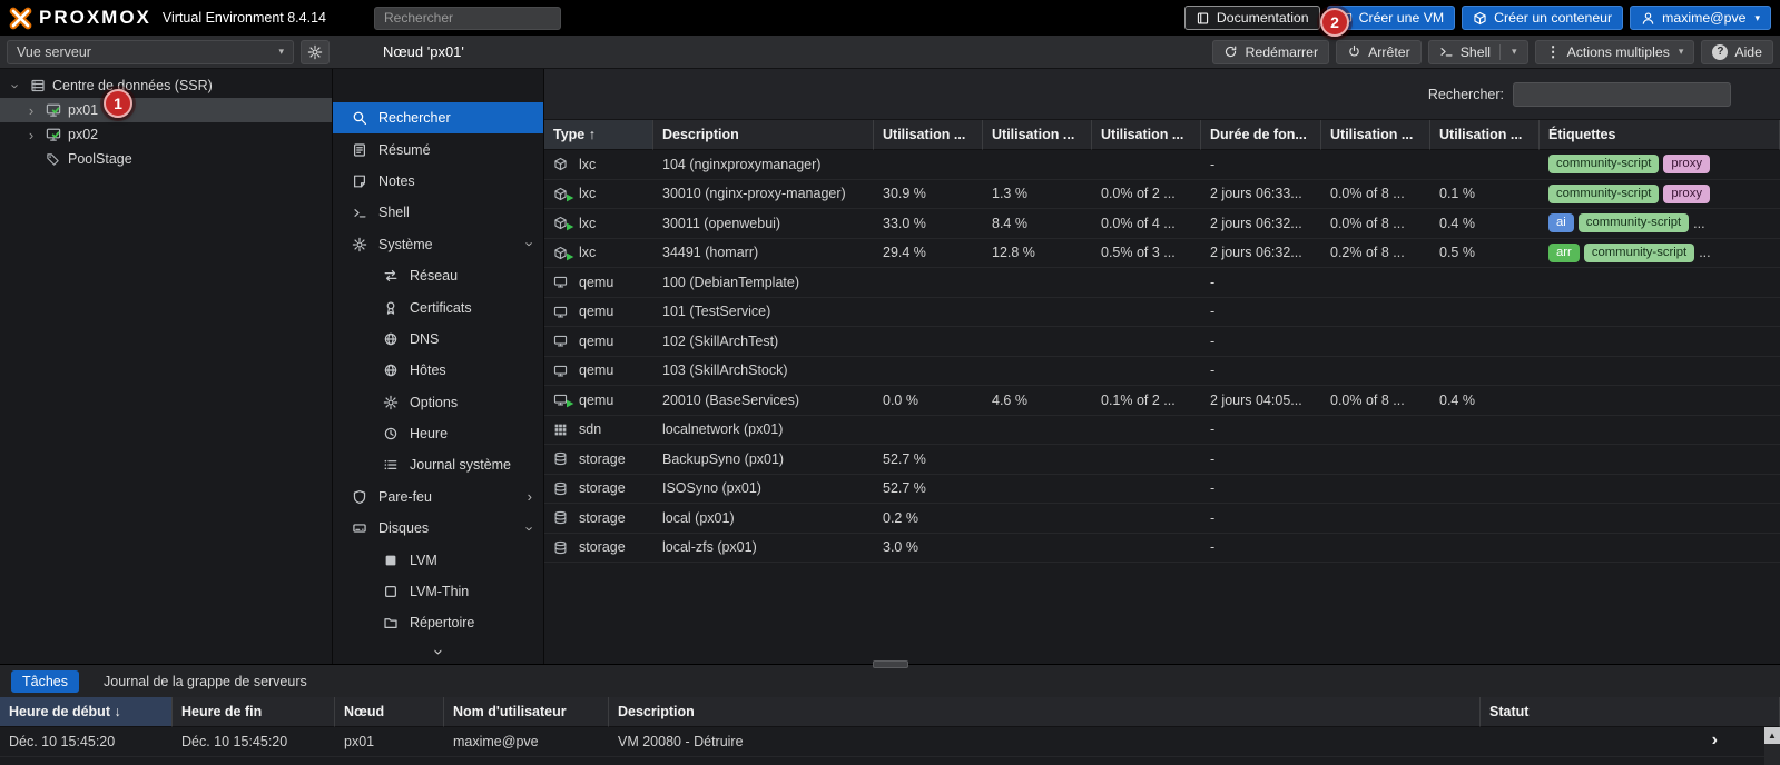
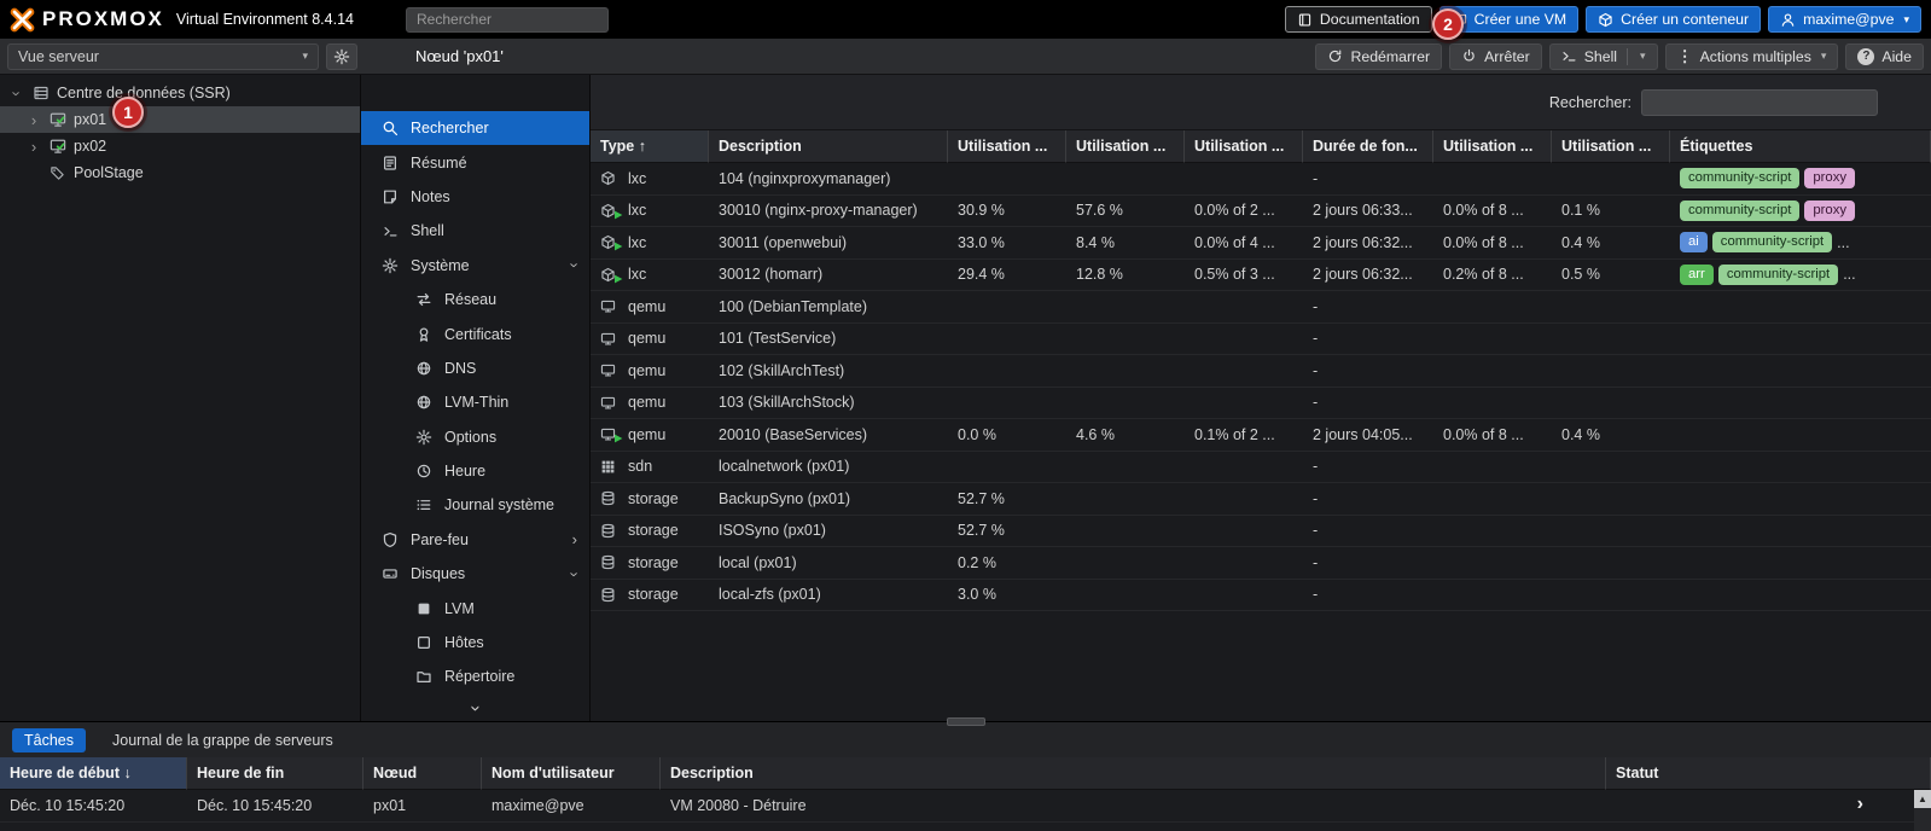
  PROXMOX
  Virtual Environment 8.4.14
  Rechercher
  Documentation
  Créer une VM
  Créer un conteneur
  maxime@pve
  ▾
  Vue serveur
  ▾
  Nœud 'px01'
  Redémarrer
  Arrêter
  Shell
  ▾
  ⋮
  Actions multiples
  ▾
  ?
  Aide
  Centre de données (SSR)
  ›
  px01
  ›
  px02
  PoolStage
  Rechercher
  Résumé
  Notes
  Shell
  Système
  Réseau
  Certificats
  DNS
- Hôtes
+ LVM-Thin
  Options
  Heure
  Journal système
  Pare-feu
  ›
  Disques
  LVM
- LVM-Thin
+ Hôtes
  Répertoire
  Rechercher:
  Type ↑
  Description
  Utilisation ...
  Utilisation ...
  Utilisation ...
  Durée de fon...
  Utilisation ...
  Utilisation ...
  Étiquettes
  lxc
  104 (nginxproxymanager)
  -
  community-script
  proxy
  lxc
  30010 (nginx-proxy-manager)
  30.9 %
- 1.3 %
+ 57.6 %
  0.0% of 2 ...
  2 jours 06:33...
  0.0% of 8 ...
  0.1 %
  community-script
  proxy
  lxc
  30011 (openwebui)
  33.0 %
  8.4 %
  0.0% of 4 ...
  2 jours 06:32...
  0.0% of 8 ...
  0.4 %
  ai
  community-script
  ...
  lxc
- 34491 (homarr)
+ 30012 (homarr)
  29.4 %
  12.8 %
  0.5% of 3 ...
  2 jours 06:32...
  0.2% of 8 ...
  0.5 %
  arr
  community-script
  ...
  qemu
  100 (DebianTemplate)
  -
  qemu
  101 (TestService)
  -
  qemu
  102 (SkillArchTest)
  -
  qemu
  103 (SkillArchStock)
  -
  qemu
  20010 (BaseServices)
  0.0 %
  4.6 %
  0.1% of 2 ...
  2 jours 04:05...
  0.0% of 8 ...
  0.4 %
  sdn
  localnetwork (px01)
  -
  storage
  BackupSyno (px01)
  52.7 %
  -
  storage
  ISOSyno (px01)
  52.7 %
  -
  storage
  local (px01)
  0.2 %
  -
  storage
  local-zfs (px01)
  3.0 %
  -
  Tâches
  Journal de la grappe de serveurs
  Heure de début ↓
  Heure de fin
  Nœud
  Nom d'utilisateur
  Description
  Statut
  Déc. 10 15:45:20
  Déc. 10 15:45:20
  px01
  maxime@pve
  VM 20080 - Détruire
  ›
  ▲
  1
  2
